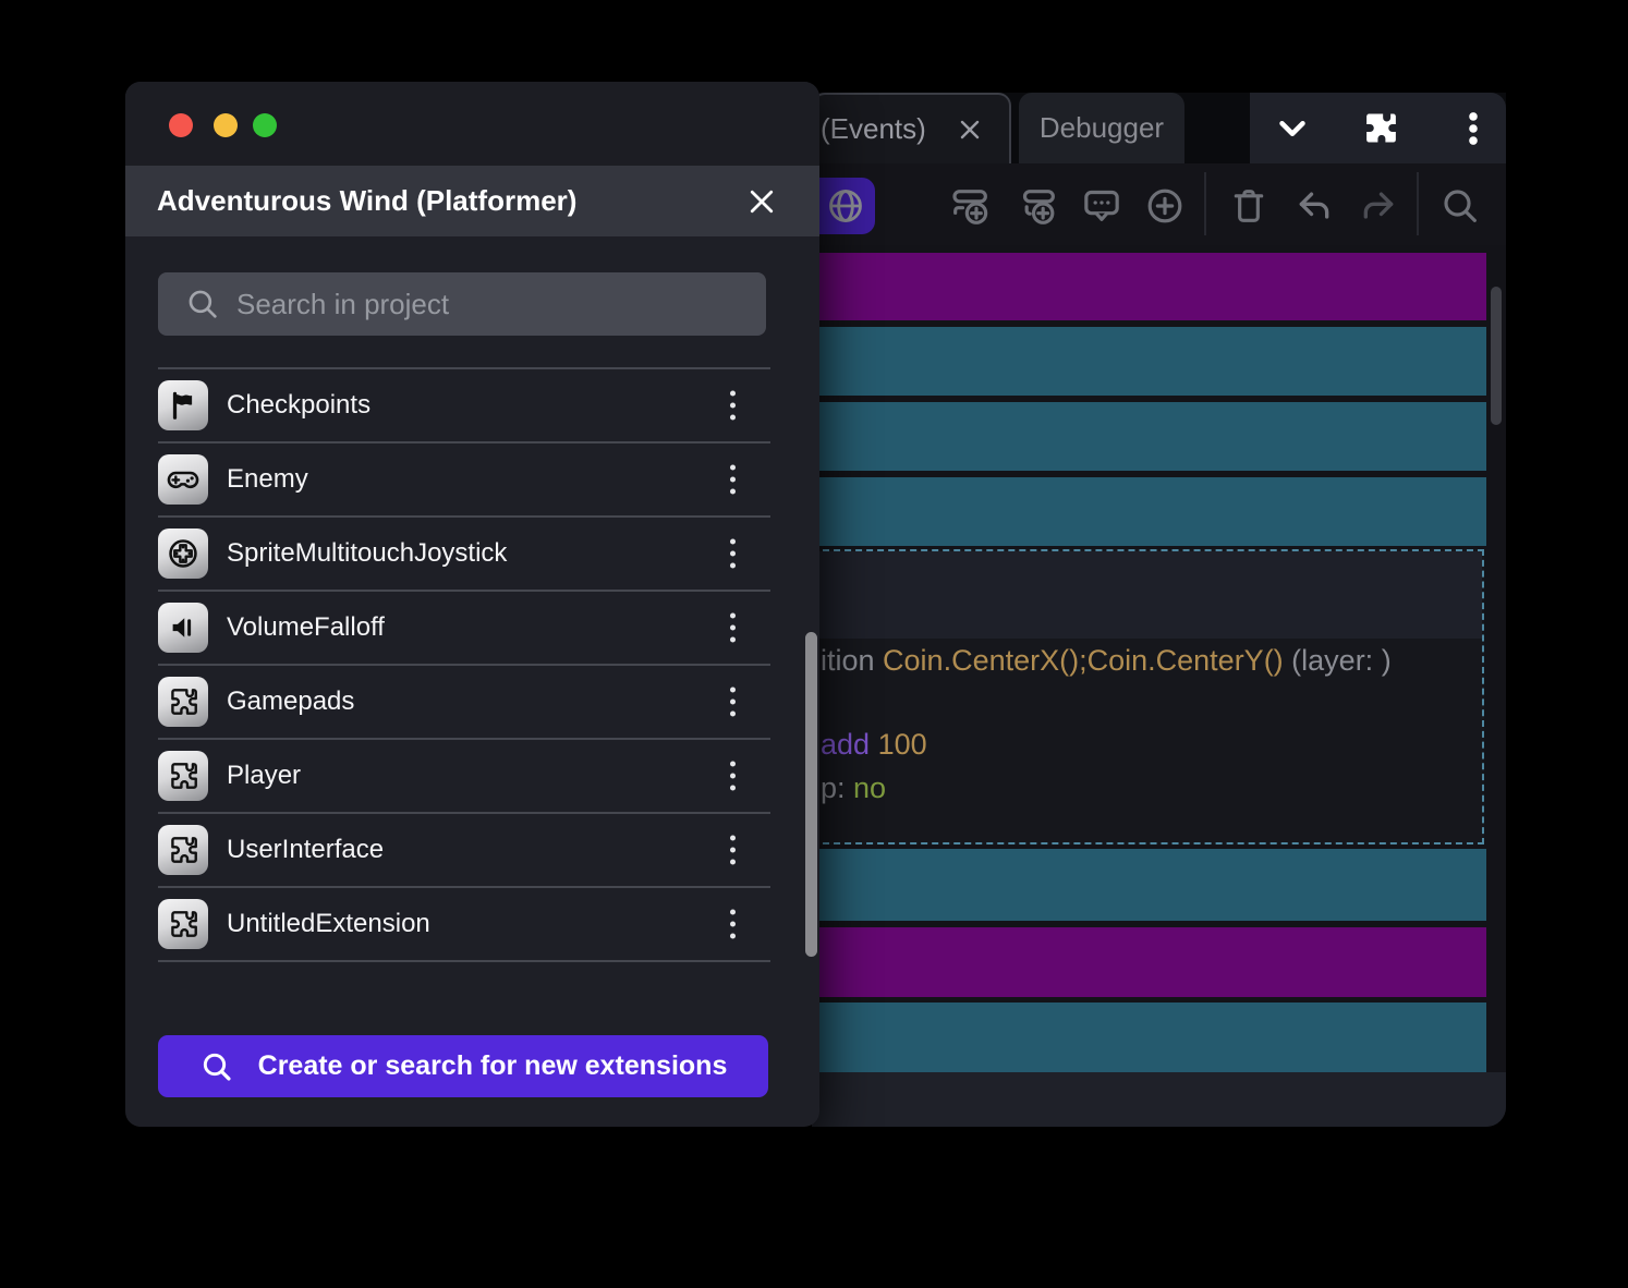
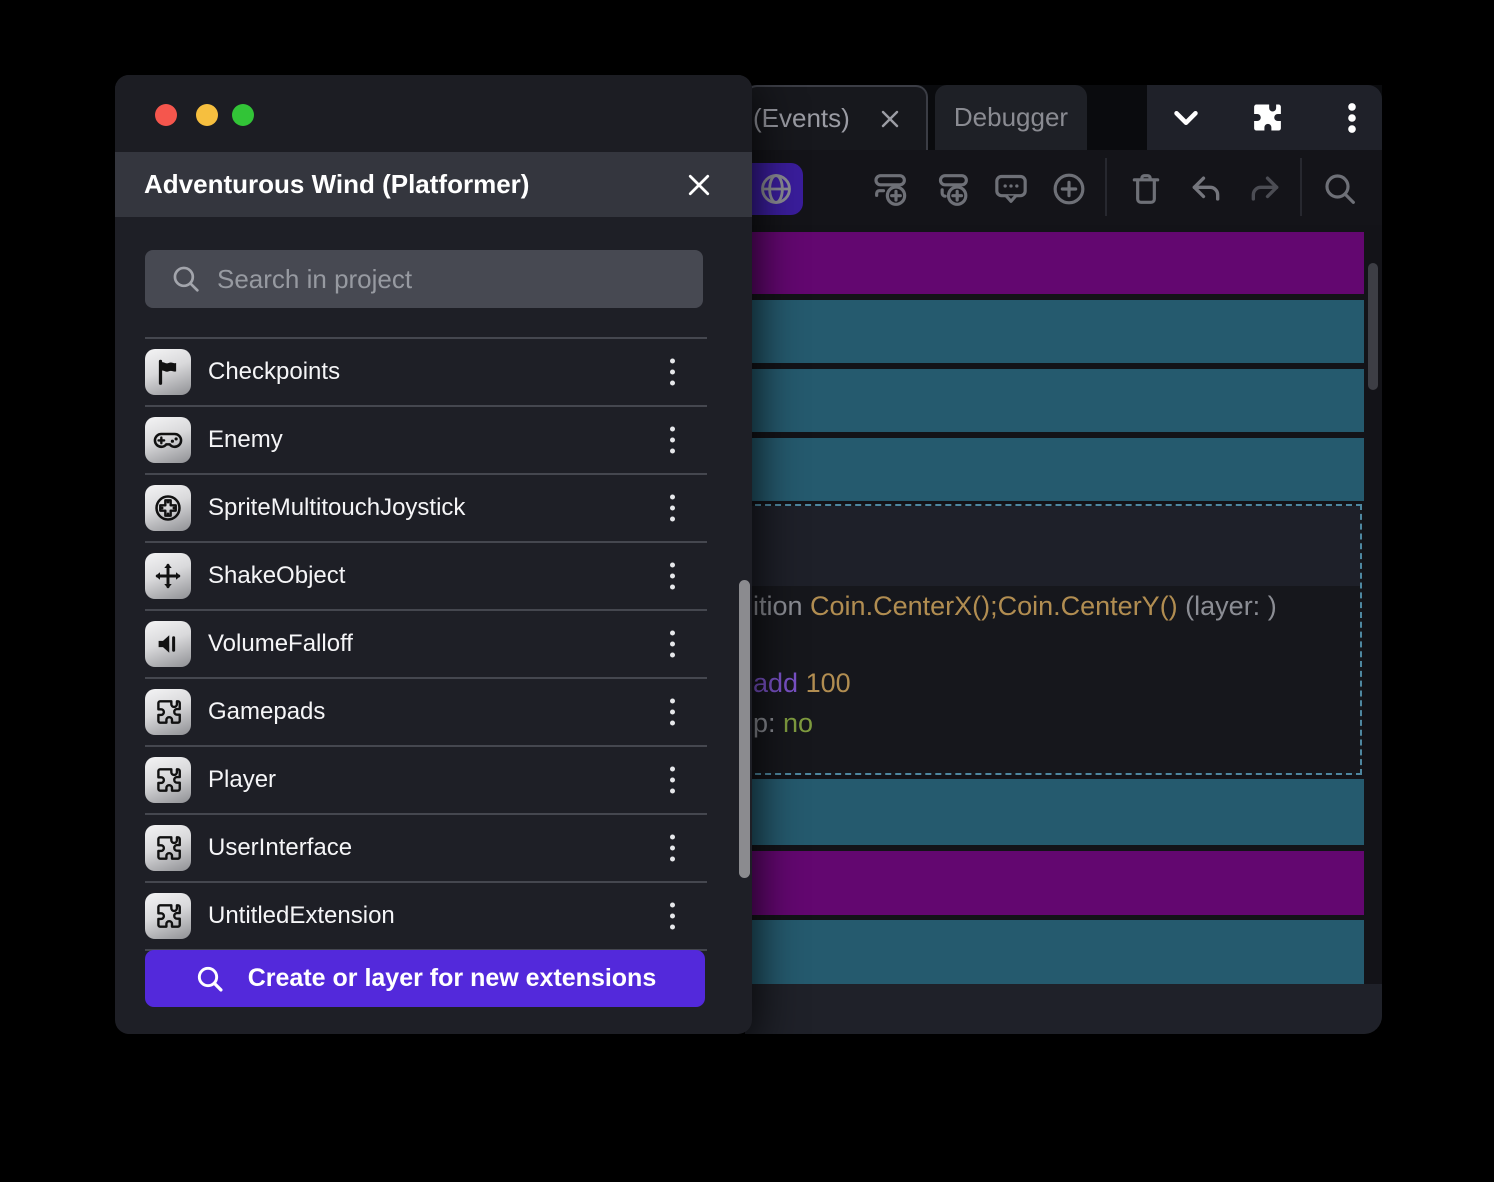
  (Events)
  Debugger
  ition Coin.CenterX();Coin.CenterY() (layer: )
  add 100
  p: no
  Adventurous Wind (Platformer)
  Search in project
  Checkpoints
  Enemy
  SpriteMultitouchJoystick
+ ShakeObject
  VolumeFalloff
  Gamepads
  Player
  UserInterface
  UntitledExtension
- Create or search for new extensions
+ Create or layer for new extensions
